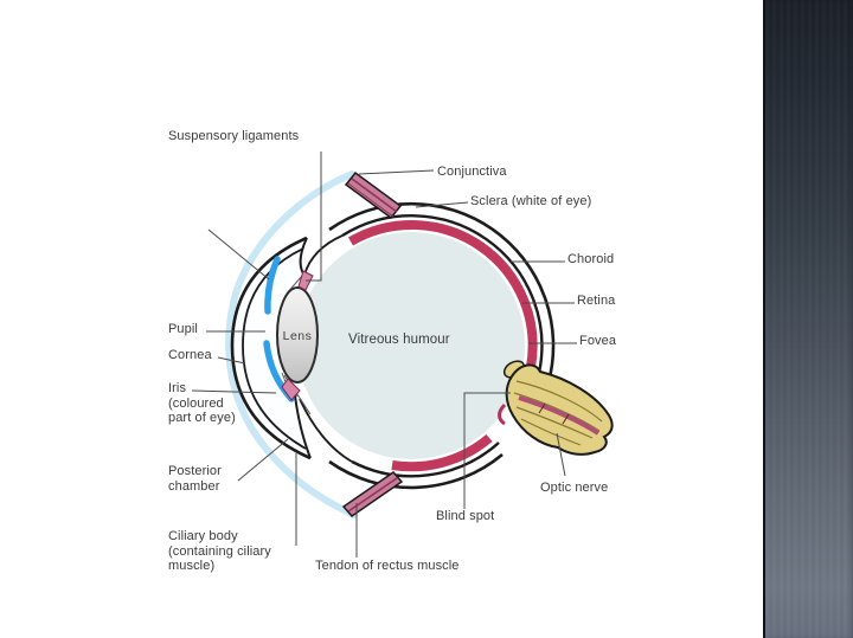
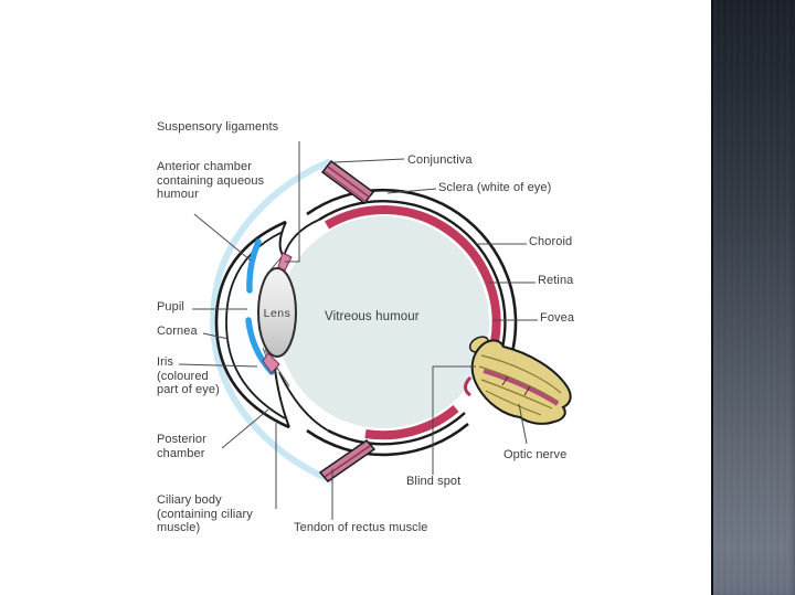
  Suspensory ligaments
+ Anterior chamber
+ containing aqueous
+ humour
  Conjunctiva
  Sclera (white of eye)
  Choroid
  Retina
  Fovea
  Pupil
  Cornea
  Iris
  (coloured
  part of eye)
  Posterior
  chamber
  Ciliary body
  (containing ciliary
  muscle)
  Tendon of rectus muscle
  Blind spot
  Optic nerve
  Lens
  Vitreous humour
